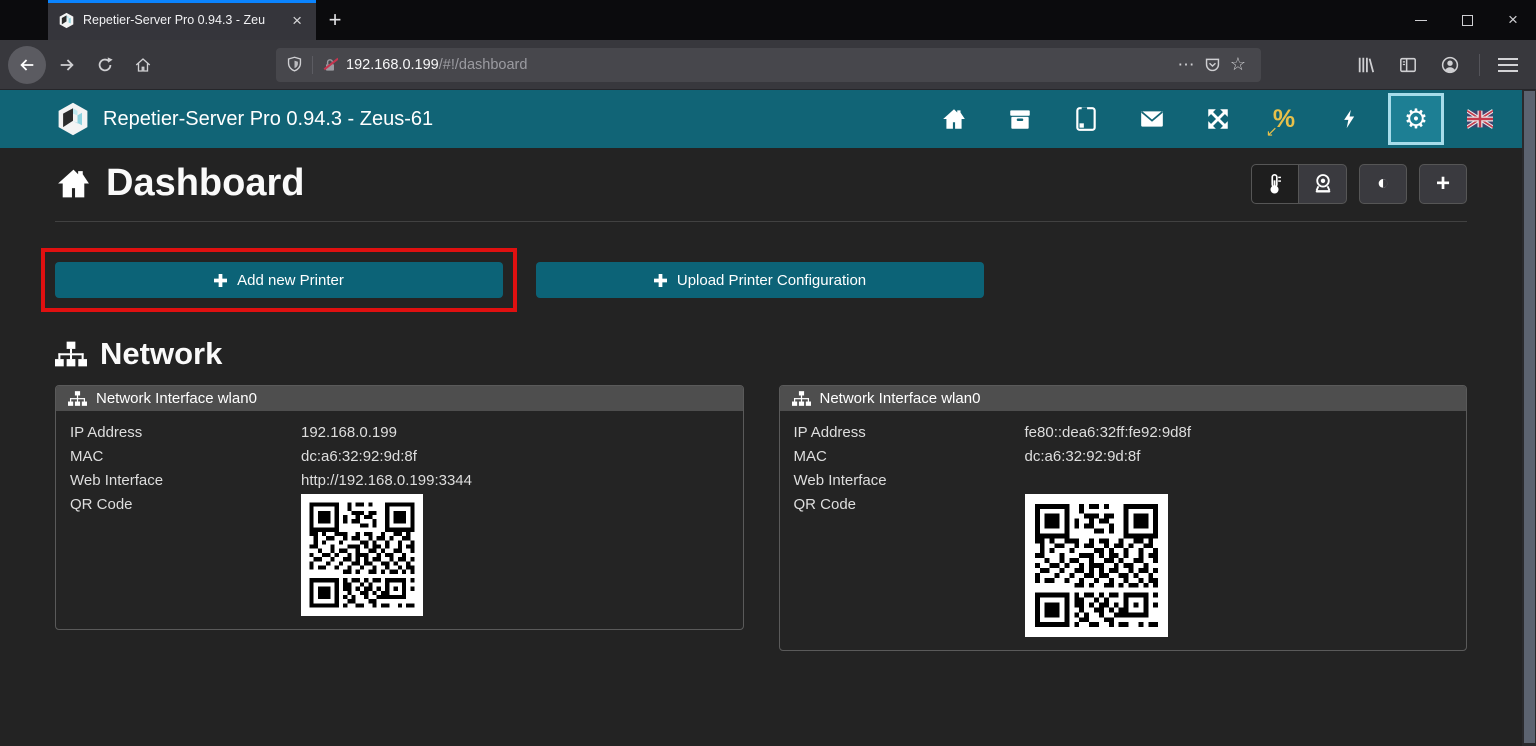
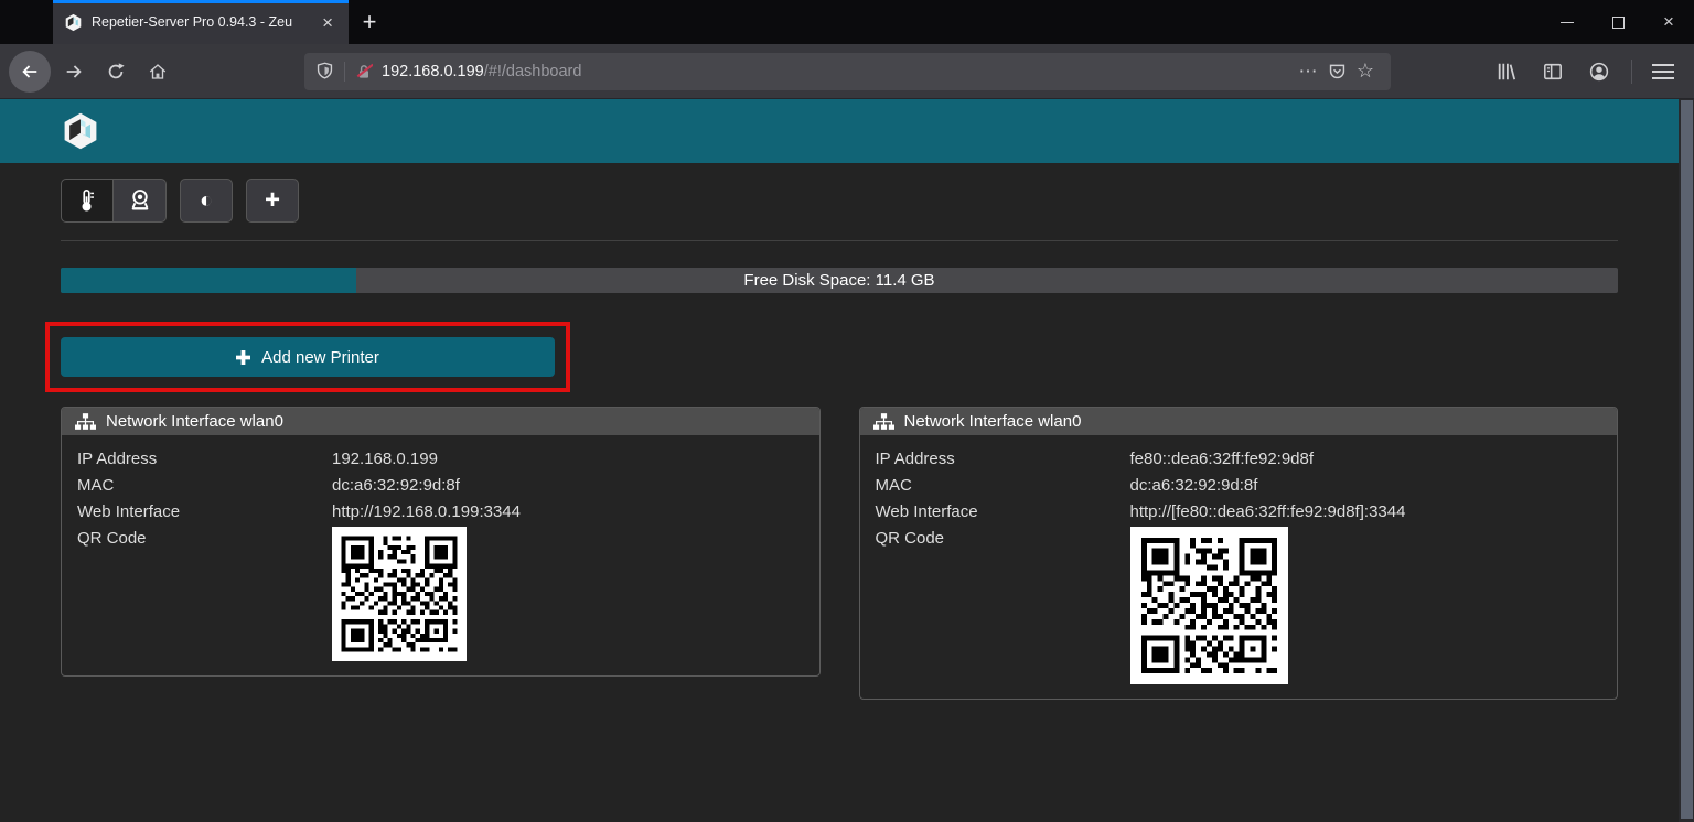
  Repetier-Server Pro 0.94.3 - Zeu
  ×
  +
  ×
  192.168.0.199
  /#!/dashboard
  ⋯
  ☆
- Repetier-Server Pro 0.94.3 - Zeus-61
- %
- ↙
- ⚙
- Dashboard
  ◐
  +
+ Free Disk Space: 11.4 GB
  Add new Printer
- Upload Printer Configuration
- Network
  Network Interface wlan0
  IP Address
  192.168.0.199
  MAC
  dc:a6:32:92:9d:8f
  Web Interface
  http://192.168.0.199:3344
  QR Code
  Network Interface wlan0
  IP Address
  fe80::dea6:32ff:fe92:9d8f
  MAC
  dc:a6:32:92:9d:8f
  Web Interface
+ http://[fe80::dea6:32ff:fe92:9d8f]:3344
  QR Code
